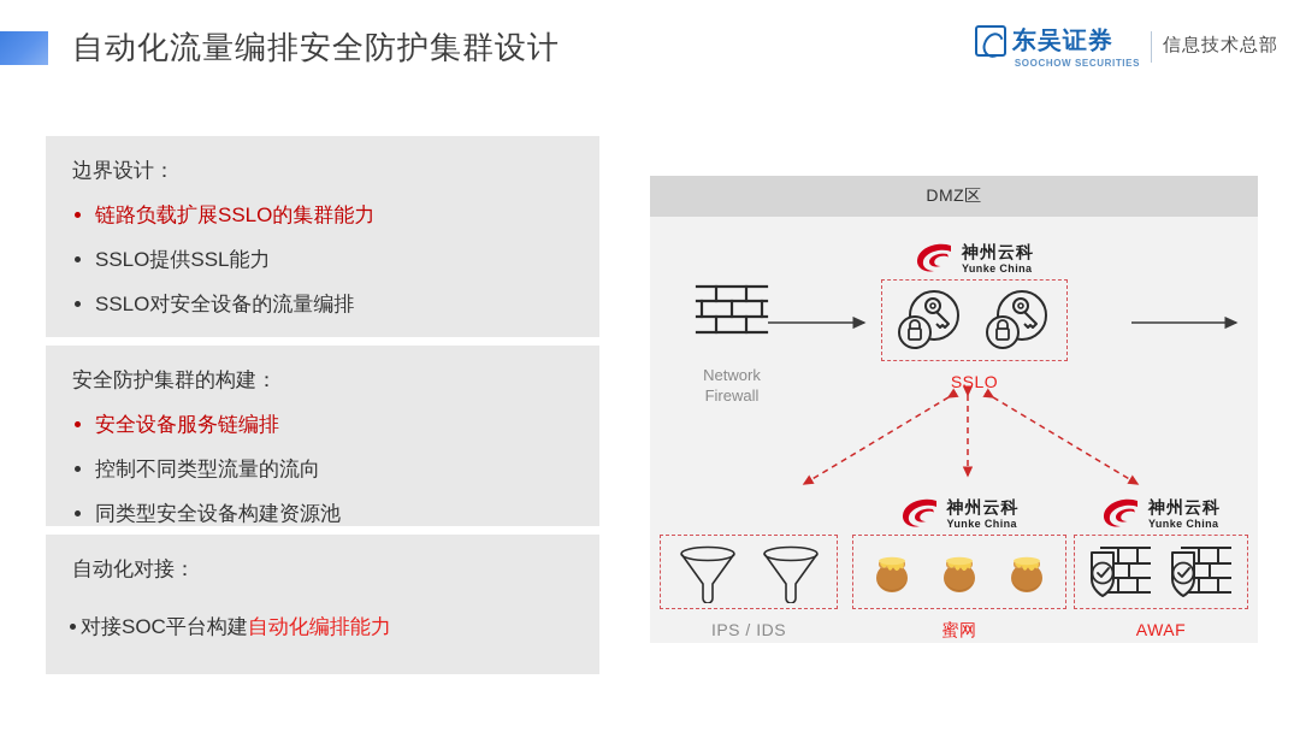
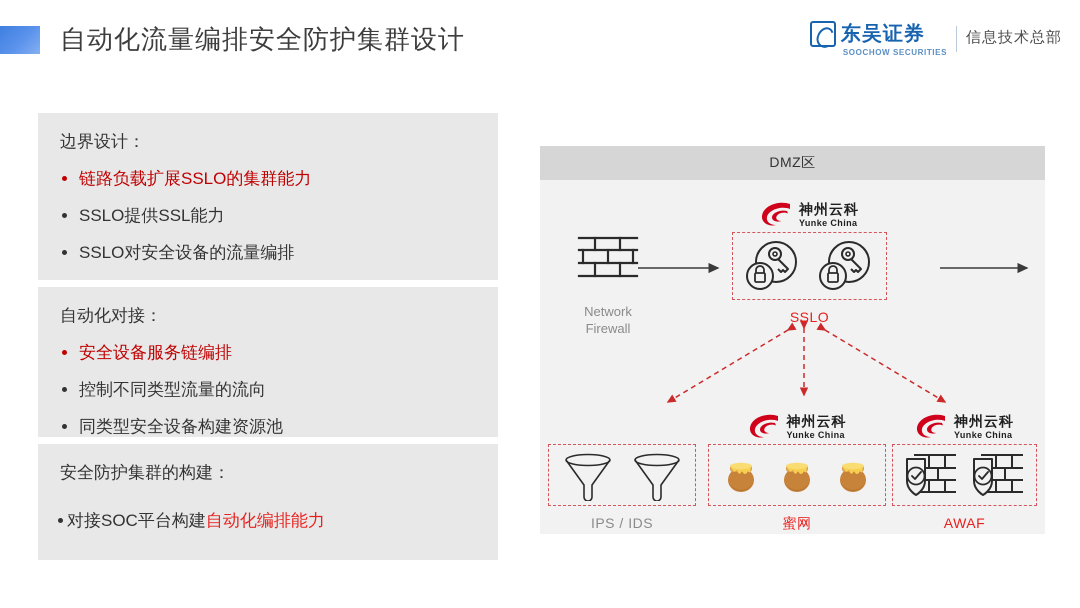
  自动化流量编排安全防护集群设计
  东吴证券
  SOOCHOW SECURITIES
  信息技术总部
  边界设计：
  链路负载扩展SSLO的集群能力
  SSLO提供SSL能力
  SSLO对安全设备的流量编排
- 安全防护集群的构建：
+ 自动化对接：
  安全设备服务链编排
  控制不同类型流量的流向
  同类型安全设备构建资源池
- 自动化对接：
+ 安全防护集群的构建：
  对接SOC平台构建
  自动化编排能力
  DMZ区
  Network
  Firewall
  神州云科
  Yunke China
  SSLO
  IPS / IDS
  神州云科
  Yunke China
  蜜网
  神州云科
  Yunke China
  AWAF
